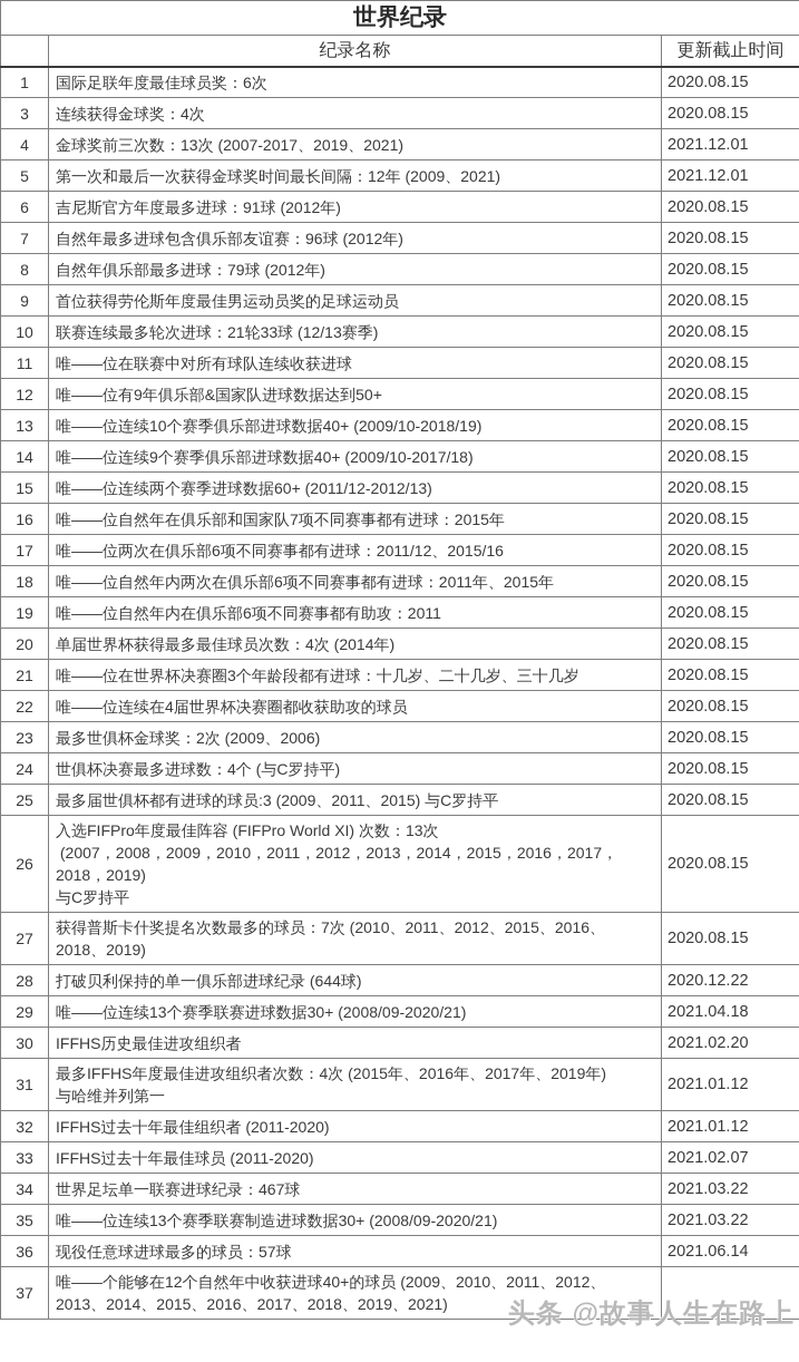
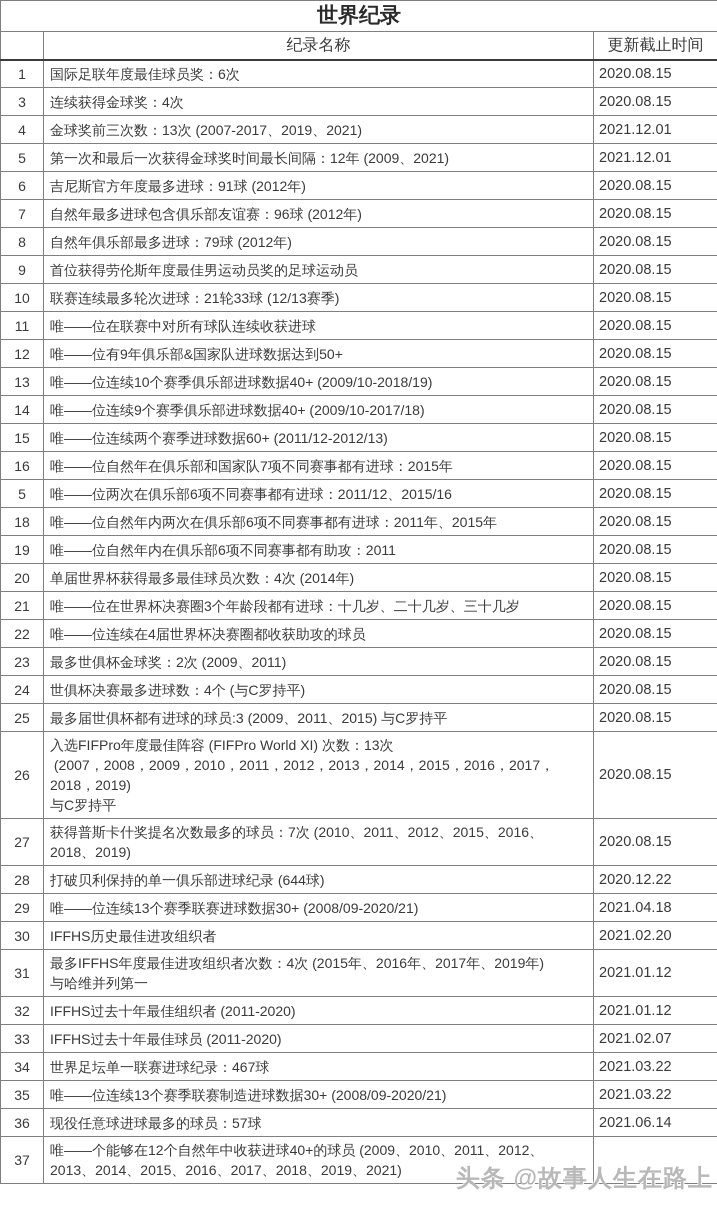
  世界纪录
  	纪录名称	更新截止时间
  1	国际足联年度最佳球员奖：6次	2020.08.15
  3	连续获得金球奖：4次	2020.08.15
  4	金球奖前三次数：13次 (2007-2017、2019、2021)	2021.12.01
  5	第一次和最后一次获得金球奖时间最长间隔：12年 (2009、2021)	2021.12.01
  6	吉尼斯官方年度最多进球：91球 (2012年)	2020.08.15
  7	自然年最多进球包含俱乐部友谊赛：96球 (2012年)	2020.08.15
  8	自然年俱乐部最多进球：79球 (2012年)	2020.08.15
  9	首位获得劳伦斯年度最佳男运动员奖的足球运动员	2020.08.15
  10	联赛连续最多轮次进球：21轮33球 (12/13赛季)	2020.08.15
  11	唯——位在联赛中对所有球队连续收获进球	2020.08.15
  12	唯——位有9年俱乐部&国家队进球数据达到50+	2020.08.15
  13	唯——位连续10个赛季俱乐部进球数据40+ (2009/10-2018/19)	2020.08.15
  14	唯——位连续9个赛季俱乐部进球数据40+ (2009/10-2017/18)	2020.08.15
  15	唯——位连续两个赛季进球数据60+ (2011/12-2012/13)	2020.08.15
  16	唯——位自然年在俱乐部和国家队7项不同赛事都有进球：2015年	2020.08.15
- 17	唯——位两次在俱乐部6项不同赛事都有进球：2011/12、2015/16	2020.08.15
+ 5	唯——位两次在俱乐部6项不同赛事都有进球：2011/12、2015/16	2020.08.15
  18	唯——位自然年内两次在俱乐部6项不同赛事都有进球：2011年、2015年	2020.08.15
  19	唯——位自然年内在俱乐部6项不同赛事都有助攻：2011	2020.08.15
  20	单届世界杯获得最多最佳球员次数：4次 (2014年)	2020.08.15
  21	唯——位在世界杯决赛圈3个年龄段都有进球：十几岁、二十几岁、三十几岁	2020.08.15
  22	唯——位连续在4届世界杯决赛圈都收获助攻的球员	2020.08.15
- 23	最多世俱杯金球奖：2次 (2009、2006)	2020.08.15
+ 23	最多世俱杯金球奖：2次 (2009、2011)	2020.08.15
  24	世俱杯决赛最多进球数：4个 (与C罗持平)	2020.08.15
  25	最多届世俱杯都有进球的球员:3 (2009、2011、2015) 与C罗持平	2020.08.15
  26	入选FIFPro年度最佳阵容 (FIFPro World XI) 次数：13次 (2007，2008，2009，2010，2011，2012，2013，2014，2015，2016，2017，2018，2019) 与C罗持平	2020.08.15
  27	获得普斯卡什奖提名次数最多的球员：7次 (2010、2011、2012、2015、2016、2018、2019)	2020.08.15
  28	打破贝利保持的单一俱乐部进球纪录 (644球)	2020.12.22
  29	唯——位连续13个赛季联赛进球数据30+ (2008/09-2020/21)	2021.04.18
  30	IFFHS历史最佳进攻组织者	2021.02.20
  31	最多IFFHS年度最佳进攻组织者次数：4次 (2015年、2016年、2017年、2019年) 与哈维并列第一	2021.01.12
  32	IFFHS过去十年最佳组织者 (2011-2020)	2021.01.12
  33	IFFHS过去十年最佳球员 (2011-2020)	2021.02.07
  34	世界足坛单一联赛进球纪录：467球	2021.03.22
  35	唯——位连续13个赛季联赛制造进球数据30+ (2008/09-2020/21)	2021.03.22
  36	现役任意球进球最多的球员：57球	2021.06.14
  37	唯——个能够在12个自然年中收获进球40+的球员 (2009、2010、2011、2012、2013、2014、2015、2016、2017、2018、2019、2021)
  头条 @故事人生在路上
